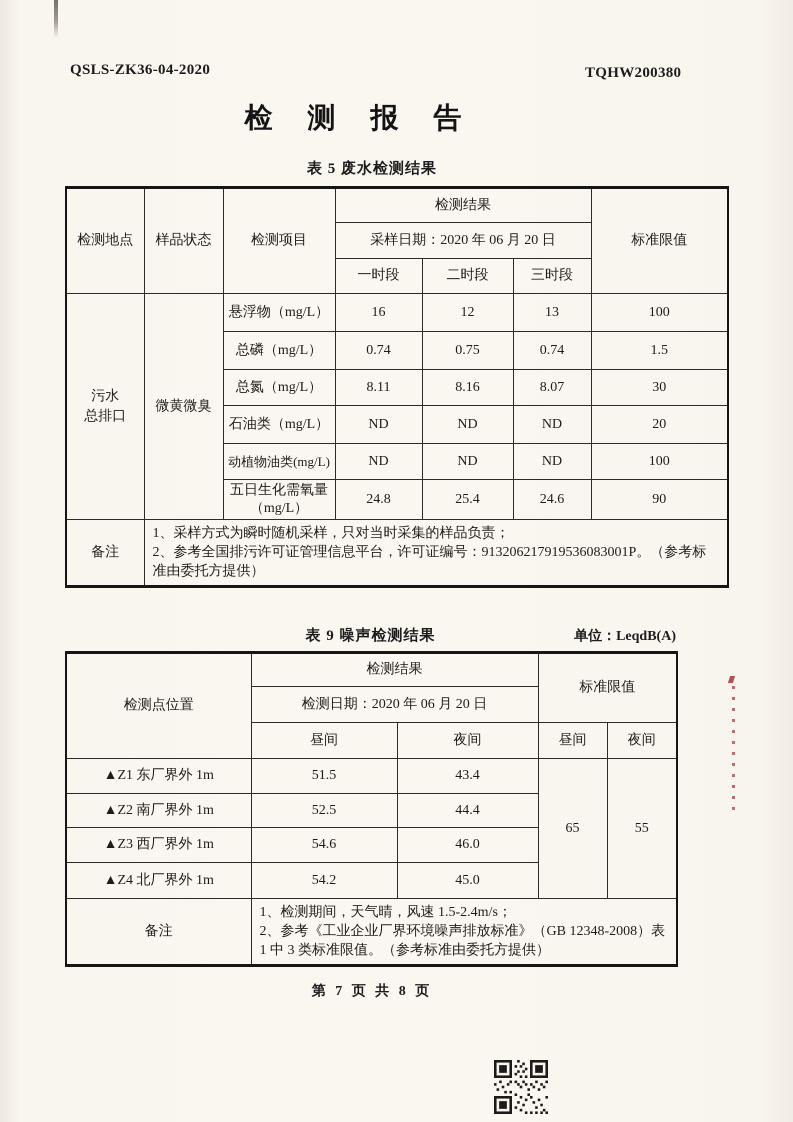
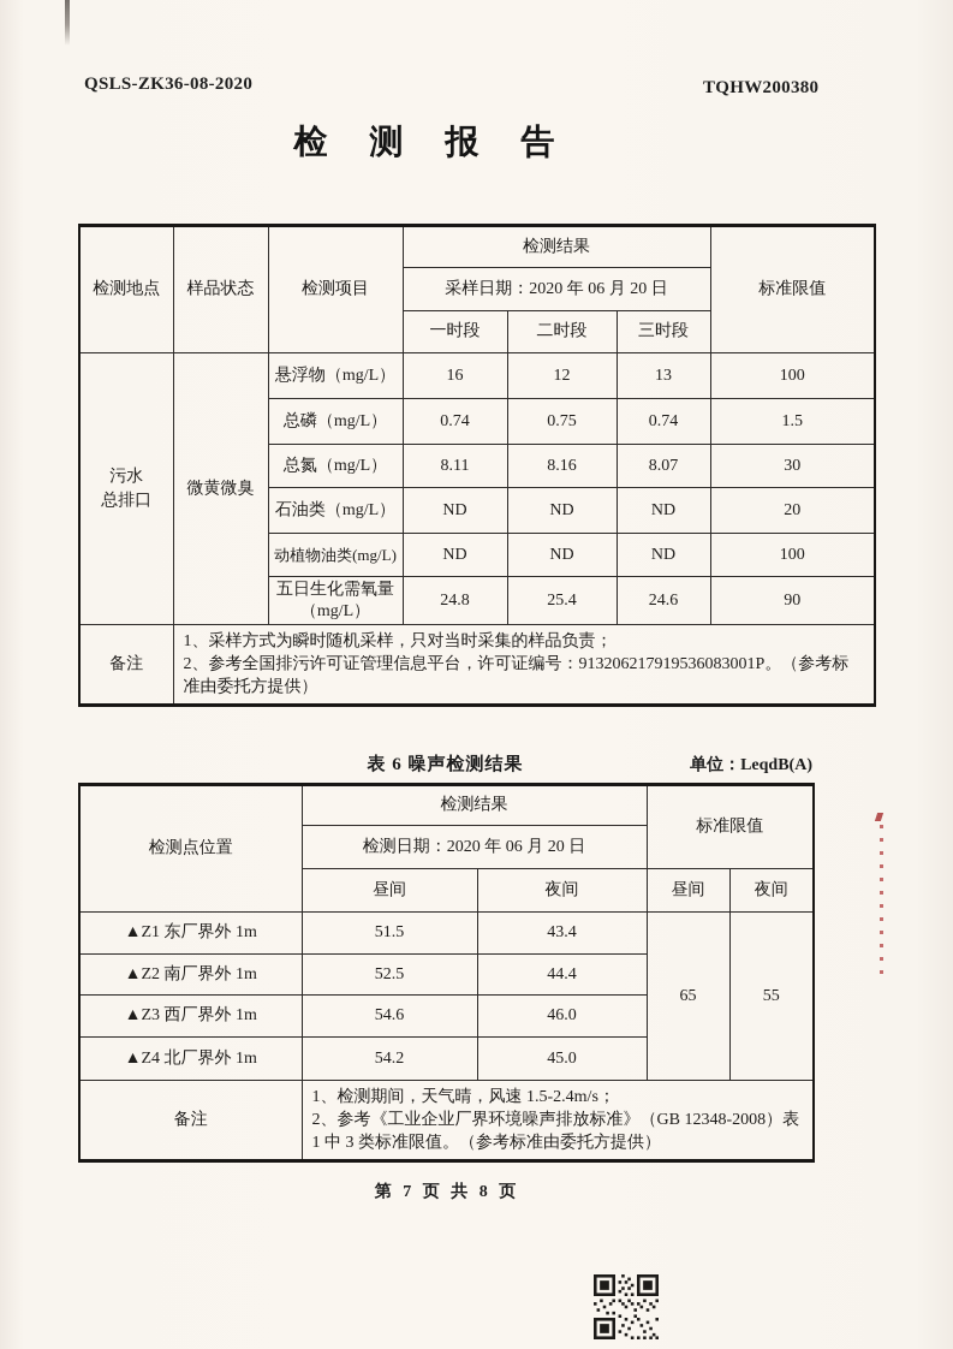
- QSLS-ZK36-04-2020
+ QSLS-ZK36-08-2020
  TQHW200380
  检 测 报 告
- 表 5 废水检测结果
  检测地点	样品状态	检测项目	检测结果	标准限值
  采样日期：2020 年 06 月 20 日
  一时段	二时段	三时段
  污水 总排口	微黄微臭	悬浮物（mg/L）	16	12	13	100
  总磷（mg/L）	0.74	0.75	0.74	1.5
  总氮（mg/L）	8.11	8.16	8.07	30
  石油类（mg/L）	ND	ND	ND	20
  动植物油类(mg/L)	ND	ND	ND	100
  五日生化需氧量（mg/L）	24.8	25.4	24.6	90
  备注	1、采样方式为瞬时随机采样，只对当时采集的样品负责； 2、参考全国排污许可证管理信息平台，许可证编号：913206217919536083001P。（参考标准由委托方提供）
- 表 9 噪声检测结果
+ 表 6 噪声检测结果
  单位：LeqdB(A)
  检测点位置	检测结果	标准限值
  检测日期：2020 年 06 月 20 日
  昼间	夜间	昼间	夜间
  ▲Z1 东厂界外 1m	51.5	43.4	65	55
  ▲Z2 南厂界外 1m	52.5	44.4
  ▲Z3 西厂界外 1m	54.6	46.0
  ▲Z4 北厂界外 1m	54.2	45.0
  备注	1、检测期间，天气晴，风速 1.5-2.4m/s； 2、参考《工业企业厂界环境噪声排放标准》（GB 12348-2008）表 1 中 3 类标准限值。（参考标准由委托方提供）
  第 7 页 共 8 页
